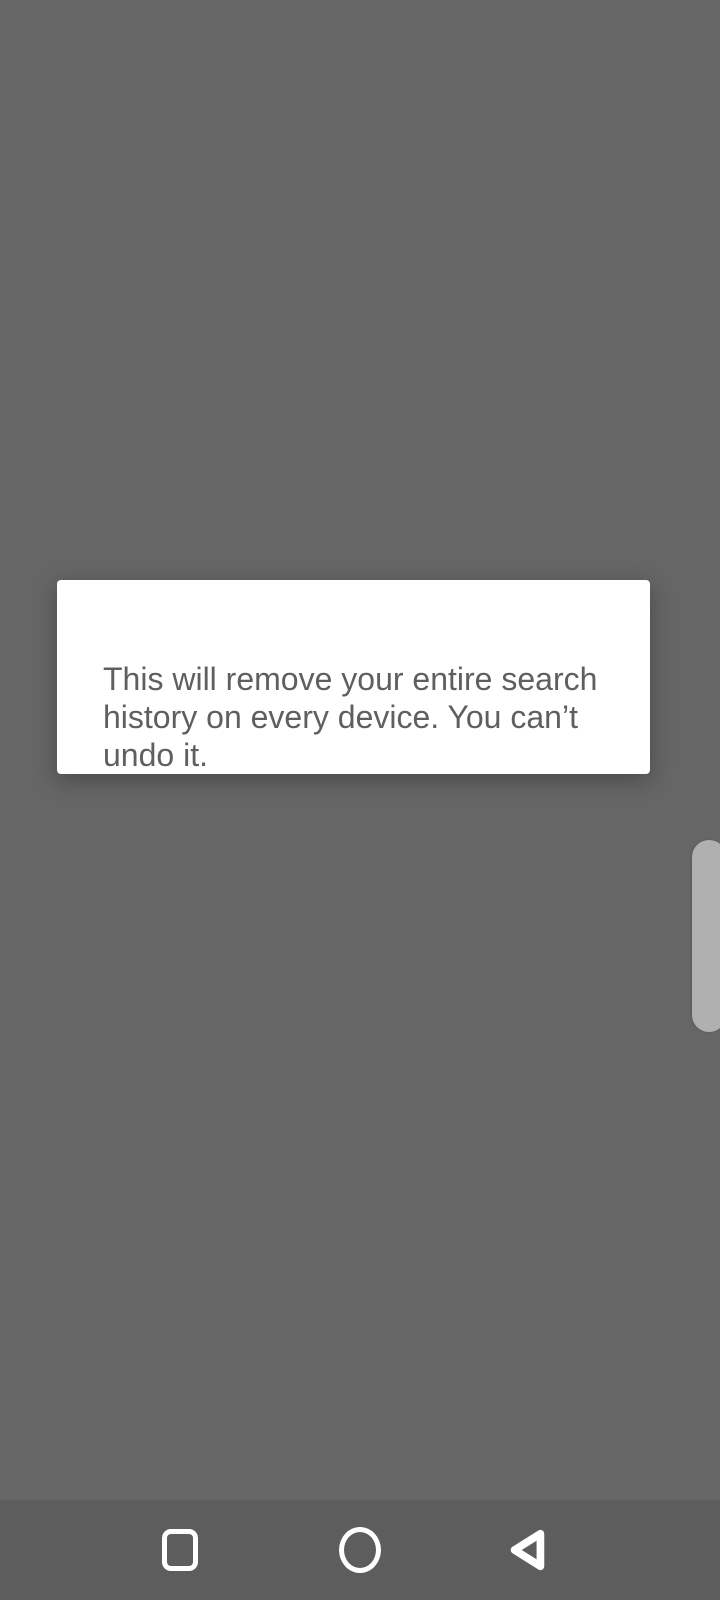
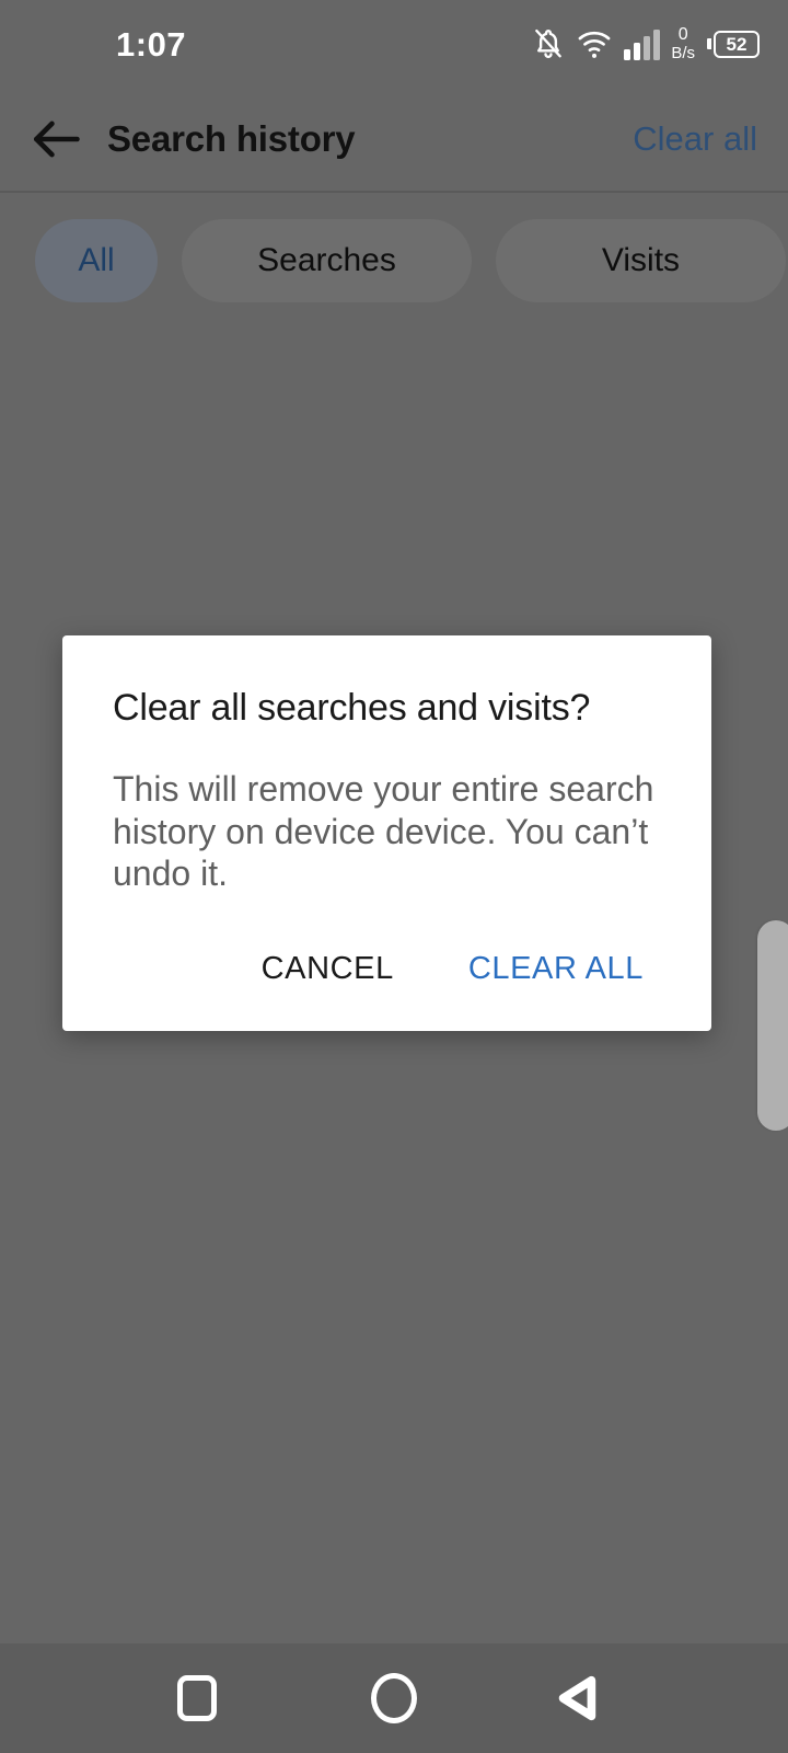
+ 1:07
+ 0
+ B/s
+ 52
+ Search history
+ Clear all
+ All
+ Searches
+ Visits
+ Clear all searches and visits?
- This will remove your entire search history on every device. You can’t undo it.
+ This will remove your entire search history on device device. You can’t undo it.
+ CANCEL
+ CLEAR ALL
